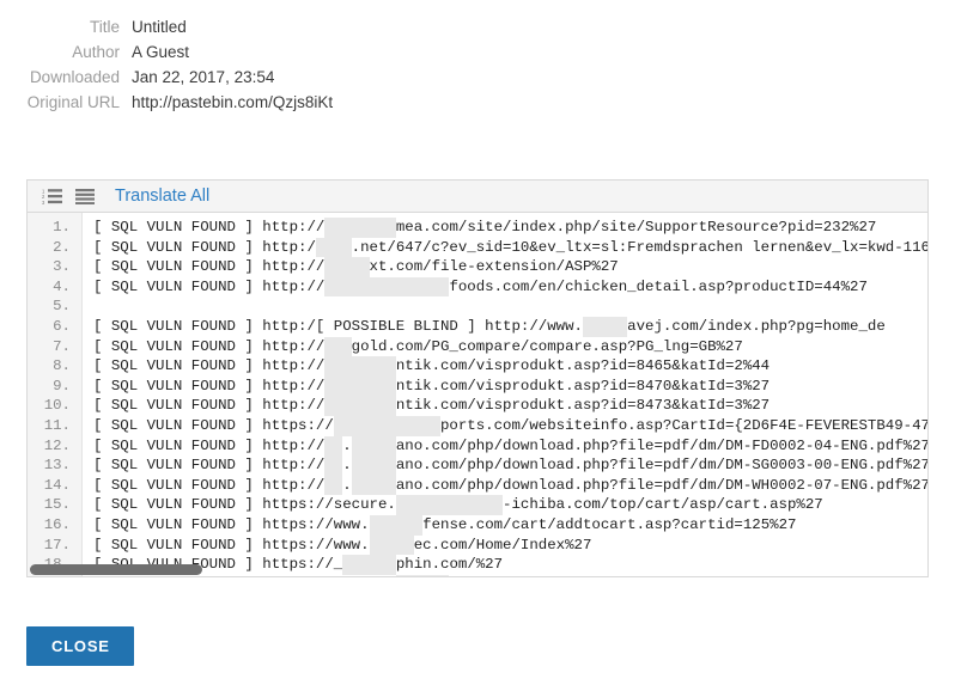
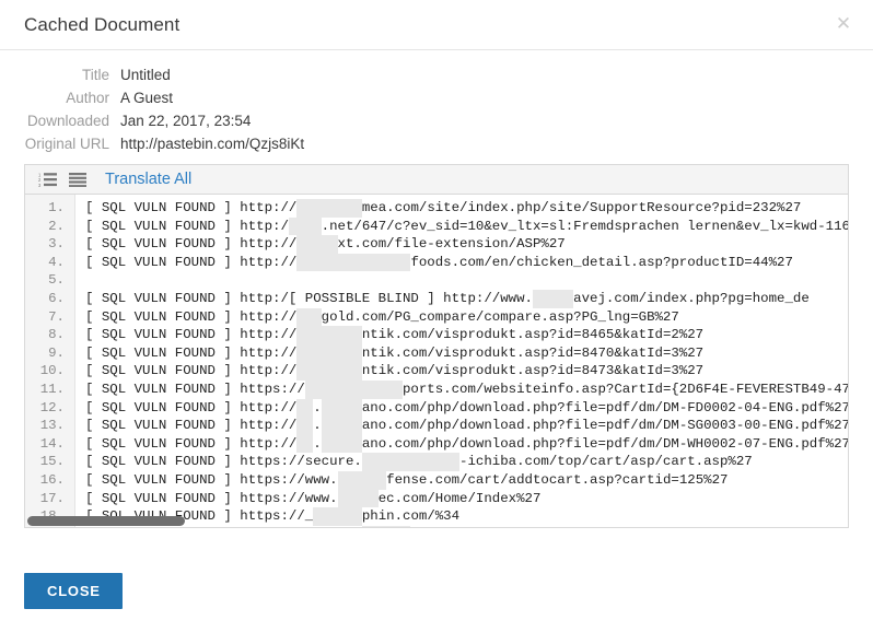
+ Cached Document
+ ✕
  Title
  Untitled
  Author
  A Guest
  Downloaded
  Jan 22, 2017, 23:54
  Original URL
  http://pastebin.com/Qzjs8iKt
  Translate All
  1.
  [ SQL VULN FOUND ] http:// mea.com/site/index.php/site/SupportResource?pid=232%27
  2.
  [ SQL VULN FOUND ] http:/ .net/647/c?ev_sid=10&ev_ltx=sl:Fremdsprachen lernen&ev_lx=kwd-116
  3.
  [ SQL VULN FOUND ] http:// xt.com/file-extension/ASP%27
  4.
  [ SQL VULN FOUND ] http:// foods.com/en/chicken_detail.asp?productID=44%27
  5.
  6.
  [ SQL VULN FOUND ] http:/[ POSSIBLE BLIND ] http://www. avej.com/index.php?pg=home_de
  7.
  [ SQL VULN FOUND ] http:// gold.com/PG_compare/compare.asp?PG_lng=GB%27
  8.
- [ SQL VULN FOUND ] http:// ntik.com/visprodukt.asp?id=8465&katId=2%44
+ [ SQL VULN FOUND ] http:// ntik.com/visprodukt.asp?id=8465&katId=2%27
  9.
  [ SQL VULN FOUND ] http:// ntik.com/visprodukt.asp?id=8470&katId=3%27
  10.
  [ SQL VULN FOUND ] http:// ntik.com/visprodukt.asp?id=8473&katId=3%27
  11.
  [ SQL VULN FOUND ] https:// ports.com/websiteinfo.asp?CartId={2D6F4E-FEVERESTB49-47
  12.
  [ SQL VULN FOUND ] http:// . ano.com/php/download.php?file=pdf/dm/DM-FD0002-04-ENG.pdf%27
  13.
  [ SQL VULN FOUND ] http:// . ano.com/php/download.php?file=pdf/dm/DM-SG0003-00-ENG.pdf%27
  14.
  [ SQL VULN FOUND ] http:// . ano.com/php/download.php?file=pdf/dm/DM-WH0002-07-ENG.pdf%27
  15.
  [ SQL VULN FOUND ] https://secure. -ichiba.com/top/cart/asp/cart.asp%27
  16.
  [ SQL VULN FOUND ] https://www. fense.com/cart/addtocart.asp?cartid=125%27
  17.
  [ SQL VULN FOUND ] https://www. ec.com/Home/Index%27
- OUND ] https://_ phin.com/%27
+ OUND ] https://_ phin.com/%34
  CLOSE
